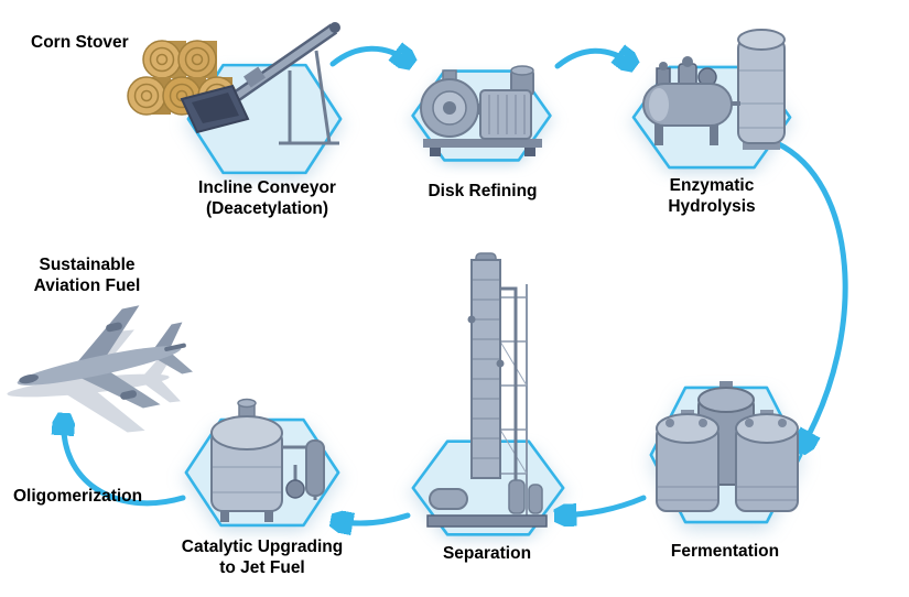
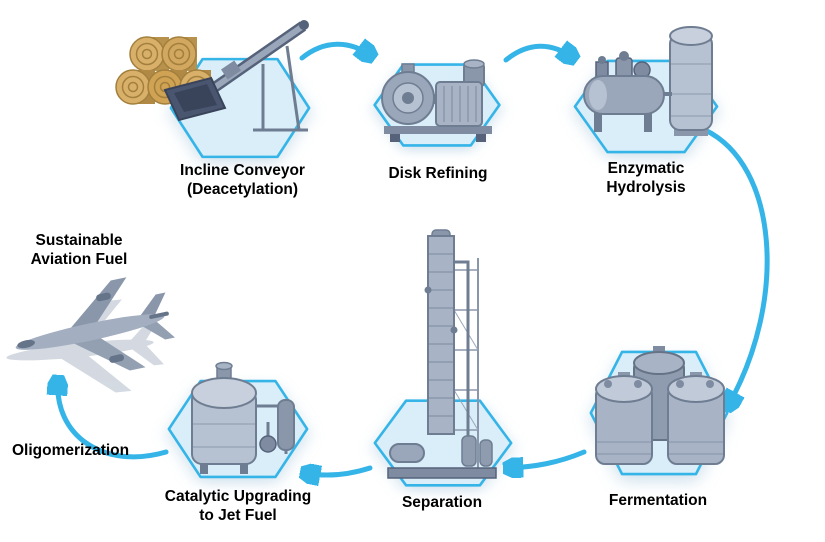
- Corn Stover
  Incline Conveyor
  (Deacetylation)
  Disk Refining
  Enzymatic
  Hydrolysis
  Fermentation
  Separation
  Catalytic Upgrading
  to Jet Fuel
  Oligomerization
  Sustainable
  Aviation Fuel
